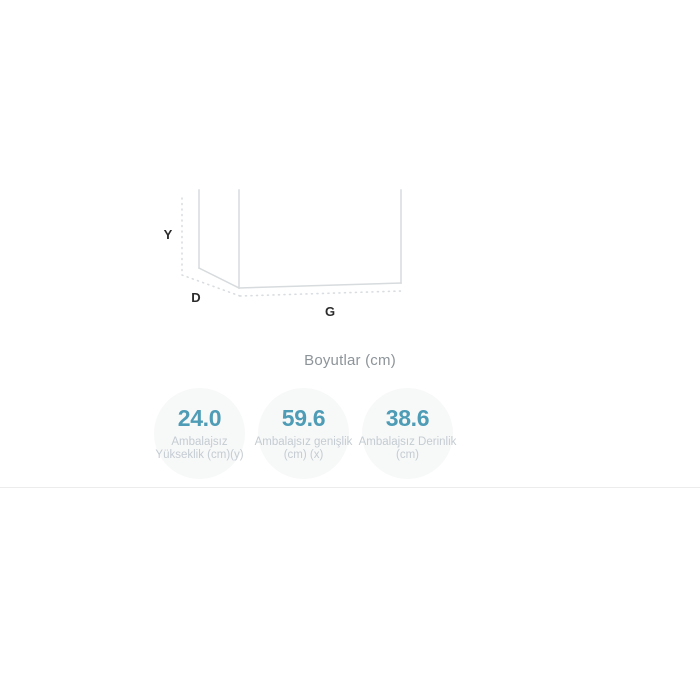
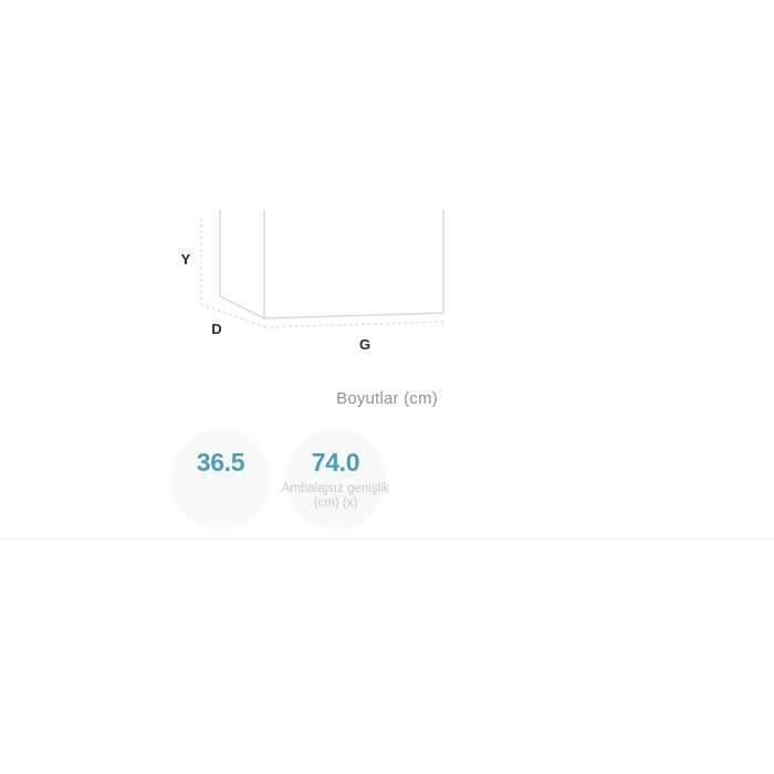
  Y
  D
  G
  Boyutlar (cm)
- 24.0
+ 36.5
- Ambalajsız Yükseklik (cm)(y)
- 59.6
+ 74.0
  Ambalajsız genişlik (cm) (x)
- 38.6
- Ambalajsız Derinlik (cm)
